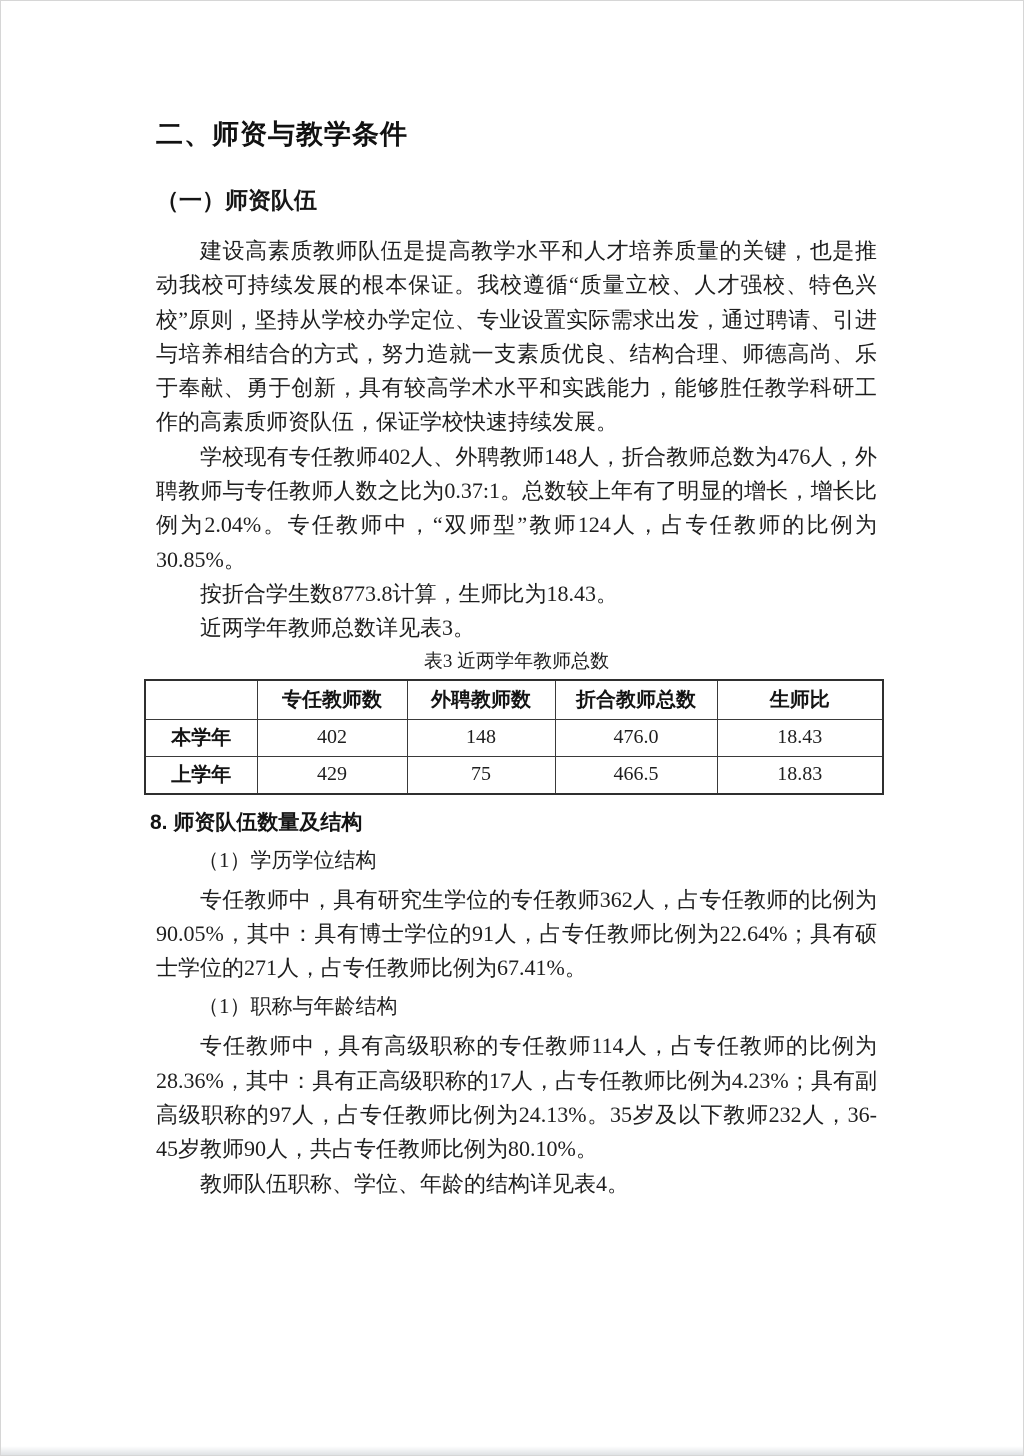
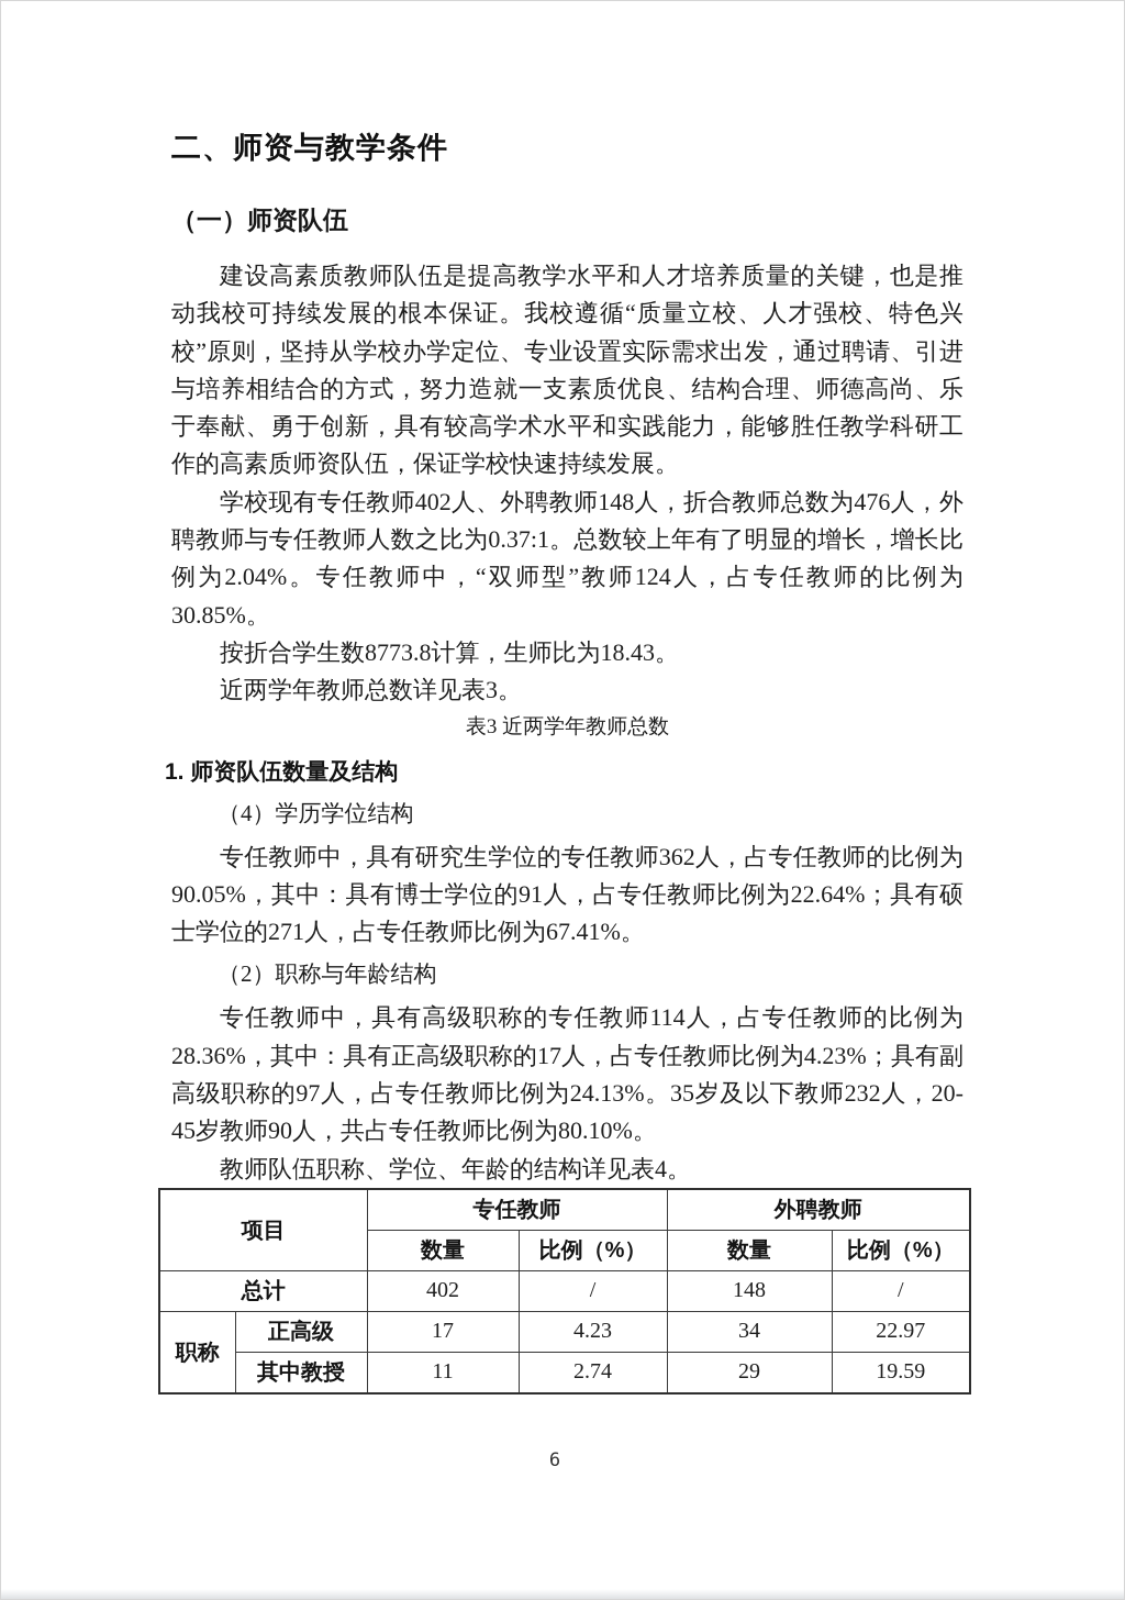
  二、师资与教学条件
  （一）师资队伍
  建设高素质教师队伍是提高教学水平和人才培养质量的关键，也是推动我校可持续发展的根本保证。我校遵循“质量立校、人才强校、特色兴校”原则，坚持从学校办学定位、专业设置实际需求出发，通过聘请、引进与培养相结合的方式，努力造就一支素质优良、结构合理、师德高尚、乐于奉献、勇于创新，具有较高学术水平和实践能力，能够胜任教学科研工作的高素质师资队伍，保证学校快速持续发展。
  学校现有专任教师402人、外聘教师148人，折合教师总数为476人，外聘教师与专任教师人数之比为0.37:1。总数较上年有了明显的增长，增长比例为2.04%。专任教师中，“双师型”教师124人，占专任教师的比例为30.85%。
  按折合学生数8773.8计算，生师比为18.43。
  近两学年教师总数详见表3。
  表3 近两学年教师总数
- 	专任教师数	外聘教师数	折合教师总数	生师比
- 本学年	402	148	476.0	18.43
- 上学年	429	75	466.5	18.83
- 8. 师资队伍数量及结构
+ 1. 师资队伍数量及结构
- （1）学历学位结构
+ （4）学历学位结构
  专任教师中，具有研究生学位的专任教师362人，占专任教师的比例为90.05%，其中：具有博士学位的91人，占专任教师比例为22.64%；具有硕士学位的271人，占专任教师比例为67.41%。
- （1）职称与年龄结构
+ （2）职称与年龄结构
- 专任教师中，具有高级职称的专任教师114人，占专任教师的比例为28.36%，其中：具有正高级职称的17人，占专任教师比例为4.23%；具有副高级职称的97人，占专任教师比例为24.13%。35岁及以下教师232人，36-45岁教师90人，共占专任教师比例为80.10%。
+ 专任教师中，具有高级职称的专任教师114人，占专任教师的比例为28.36%，其中：具有正高级职称的17人，占专任教师比例为4.23%；具有副高级职称的97人，占专任教师比例为24.13%。35岁及以下教师232人，20-45岁教师90人，共占专任教师比例为80.10%。
  教师队伍职称、学位、年龄的结构详见表4。
+ 项目	专任教师	外聘教师
+ 数量	比例（%）	数量	比例（%）
+ 总计	402	/	148	/
+ 职称	正高级	17	4.23	34	22.97
+ 其中教授	11	2.74	29	19.59
+ 6
